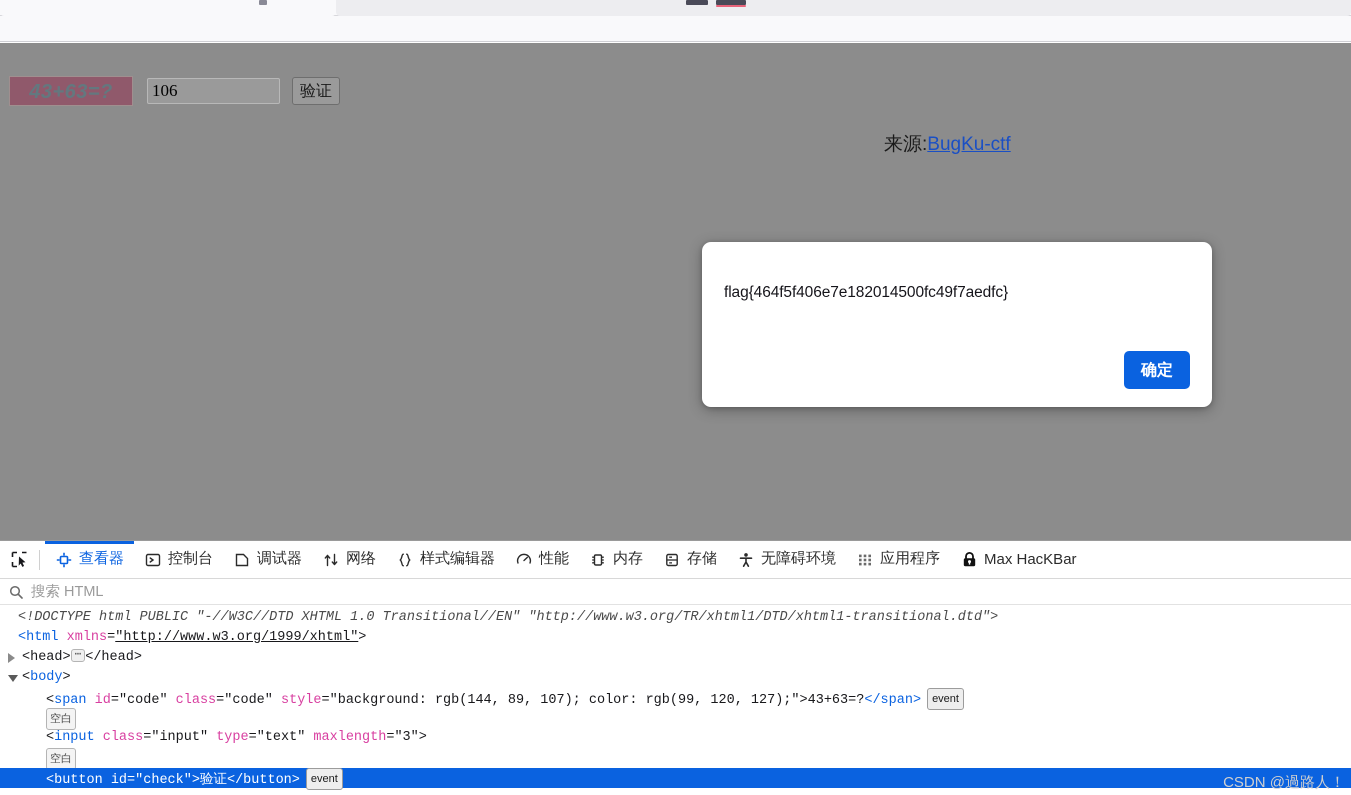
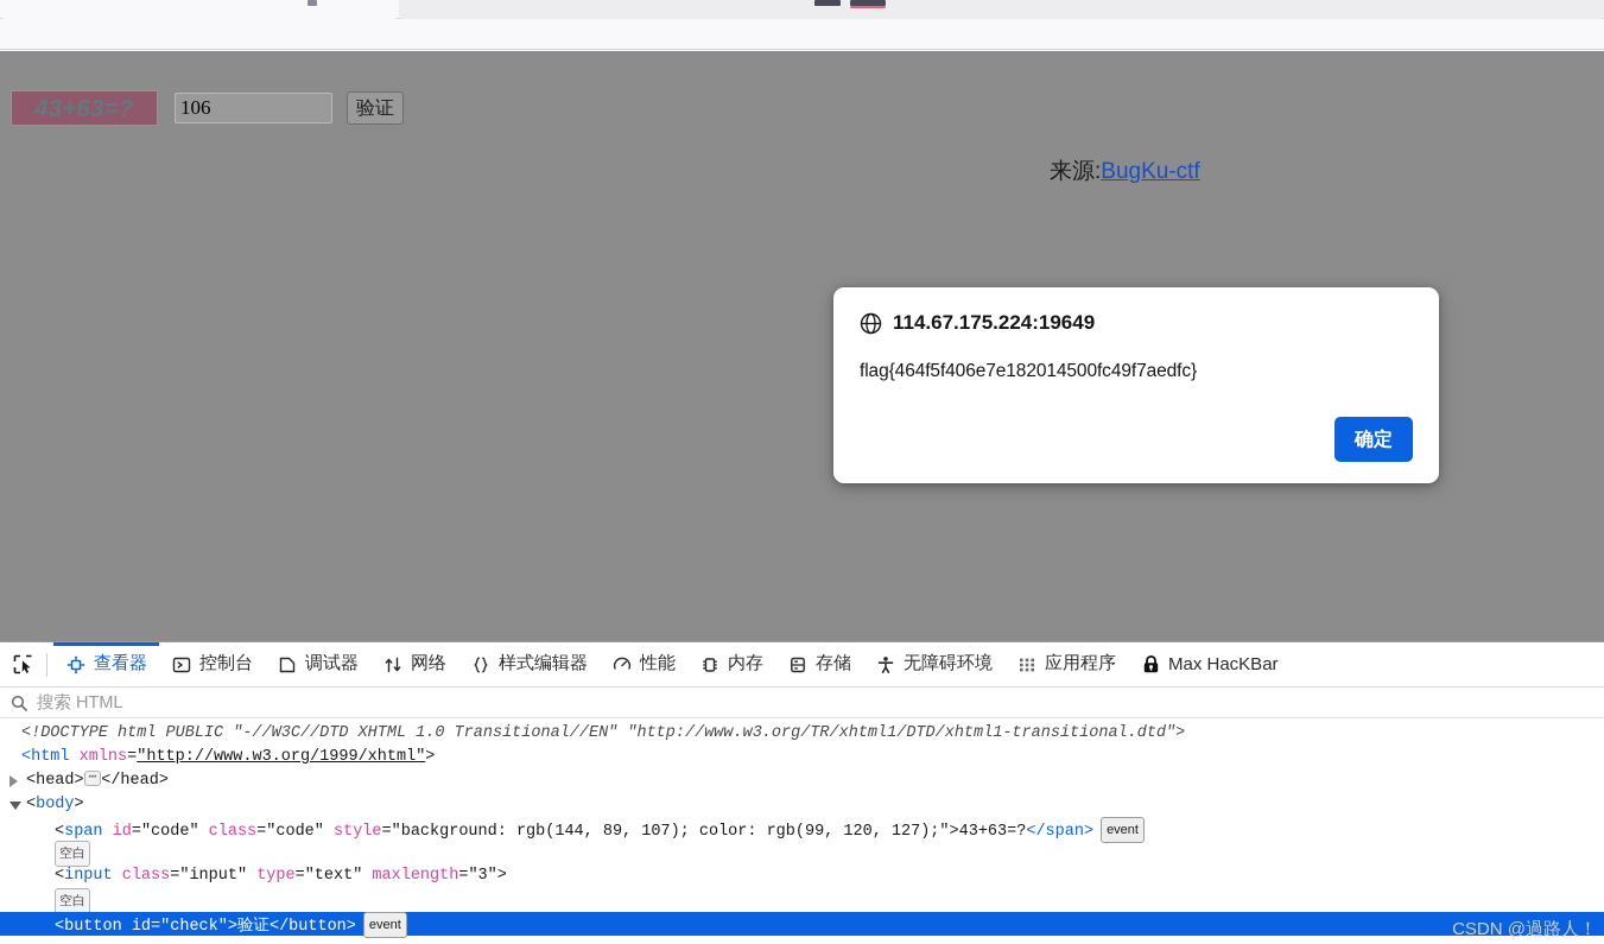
  43+63=?
  106
  验证
  来源:BugKu-ctf
+ 114.67.175.224:19649
  flag{464f5f406e7e182014500fc49f7aedfc}
  确定
  查看器
  控制台
  调试器
  网络
  样式编辑器
  性能
  内存
  存储
  无障碍环境
  应用程序
  Max HacKBar
  搜索 HTML
  <!DOCTYPE html PUBLIC "-//W3C//DTD XHTML 1.0 Transitional//EN" "http://www.w3.org/TR/xhtml1/DTD/xhtml1-transitional.dtd">
  <html xmlns="http://www.w3.org/1999/xhtml">
  <head> ⋯ </head>
  <body>
  <span id="code" class="code" style="background: rgb(144, 89, 107); color: rgb(99, 120, 127);">43+63=?</span> event
  空白
  <input class="input" type="text" maxlength="3">
  空白
  <button id="check">验证</button> event
  CSDN @過路人！
